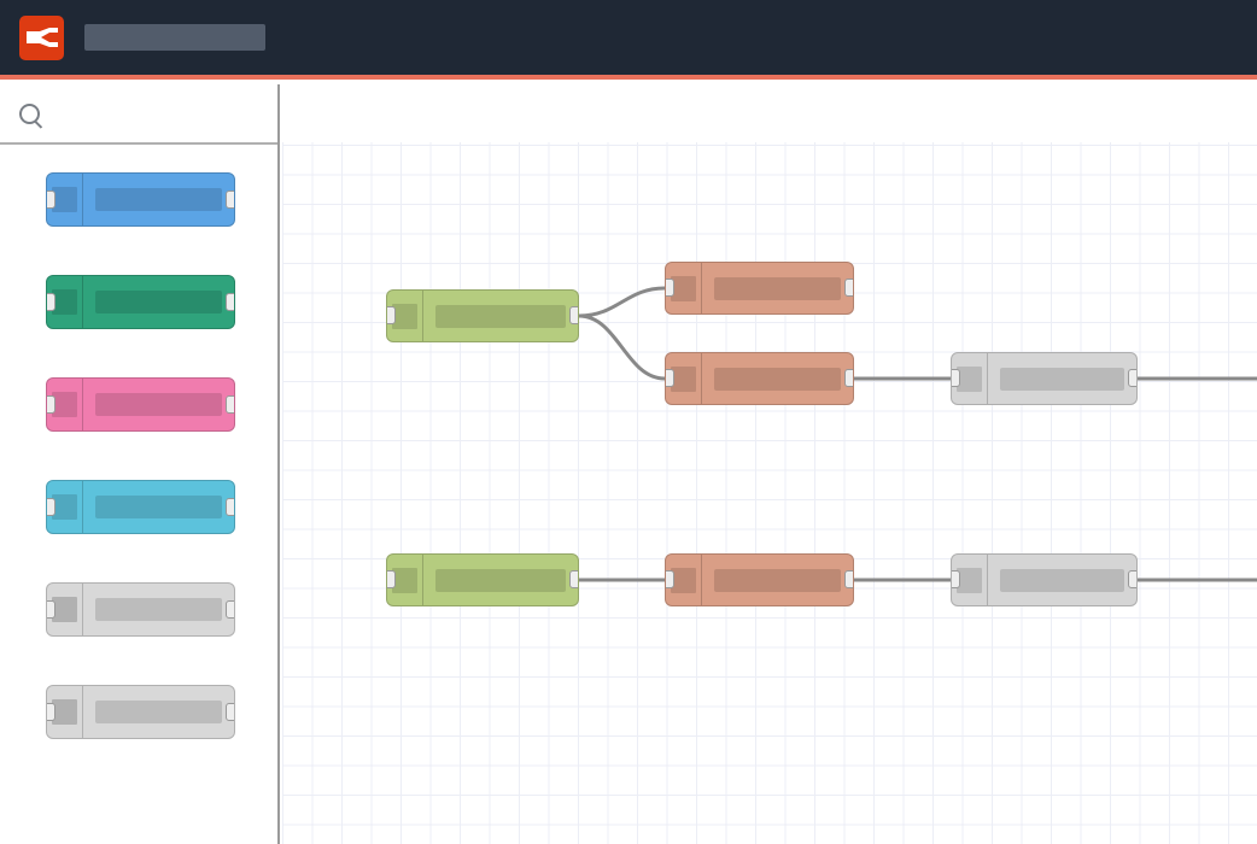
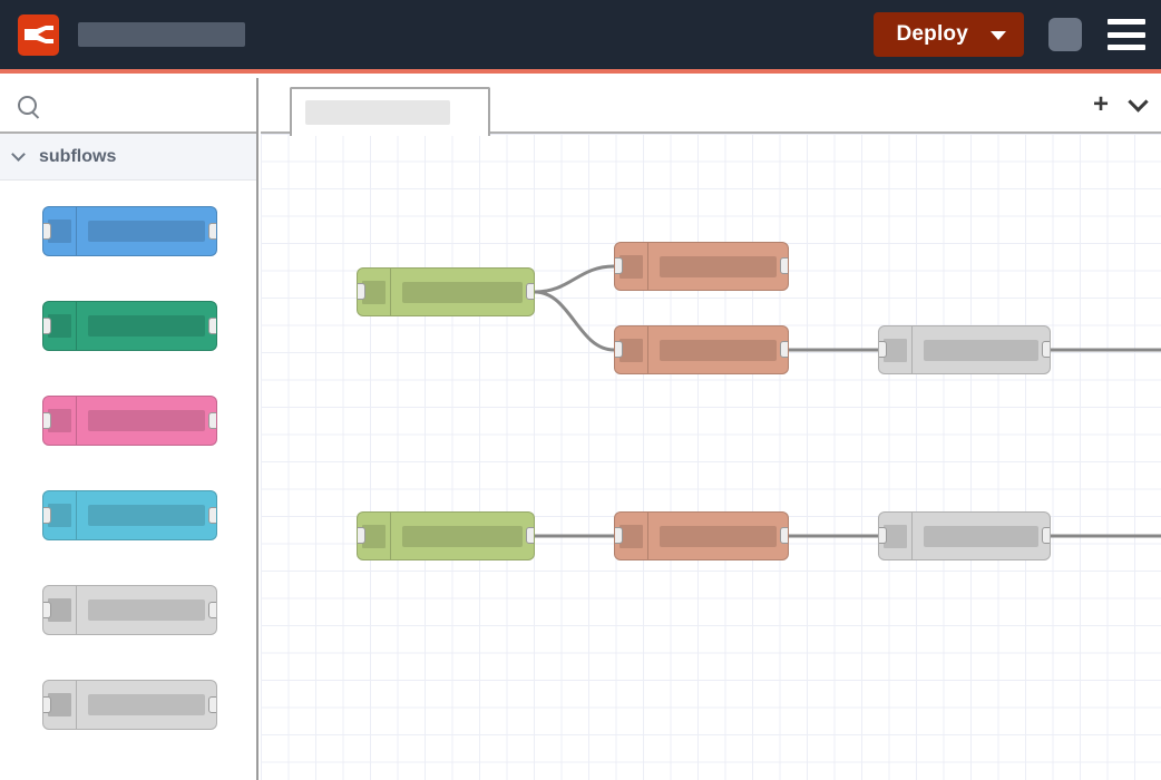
+ Deploy
+ subflows
+ +
